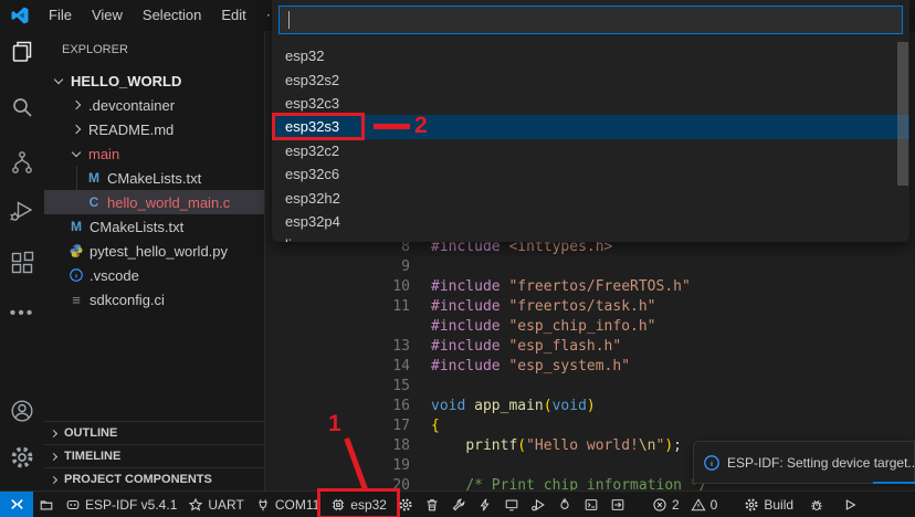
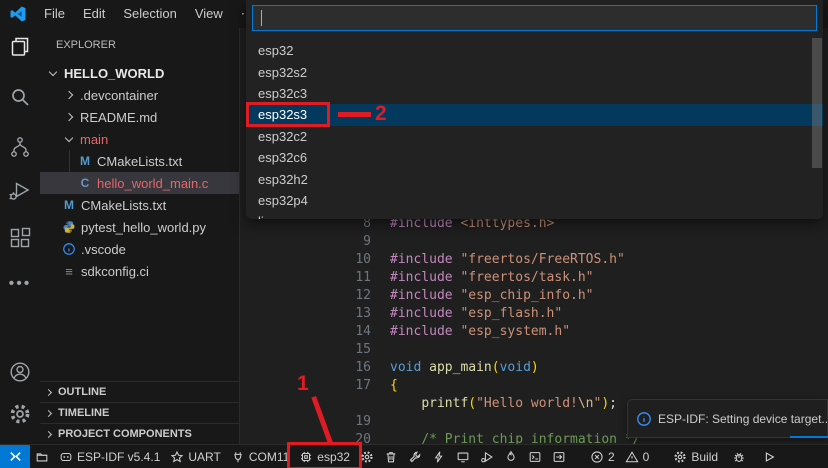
  File
- View
+ Edit
  Selection
- Edit
+ View
  •••
  EXPLORER
  HELLO_WORLD
  .devcontainer
  README.md
  main
  M
  CMakeLists.txt
  C
  hello_world_main.c
  M
  CMakeLists.txt
  pytest_hello_world.py
  .vscode
  ≡
  sdkconfig.ci
  OUTLINE
  TIMELINE
  PROJECT COMPONENTS
  8
  #include <inttypes.h>
  9
  10
  #include "freertos/FreeRTOS.h"
  11
  #include "freertos/task.h"
+ 12
  #include "esp_chip_info.h"
  13
  #include "esp_flash.h"
  14
  #include "esp_system.h"
  15
  16
  void app_main(void)
  17
  {
- 18
  printf("Hello world!\n");
  19
  20
  /* Print chip information */
  esp32
  esp32s2
  esp32c3
  esp32s3
  2
  esp32c2
  esp32c6
  esp32h2
  esp32p4
  1
  ESP-IDF: Setting device target..
  ESP-IDF v5.4.1
  UART
  COM11
  esp32
  2
  0
  Build
